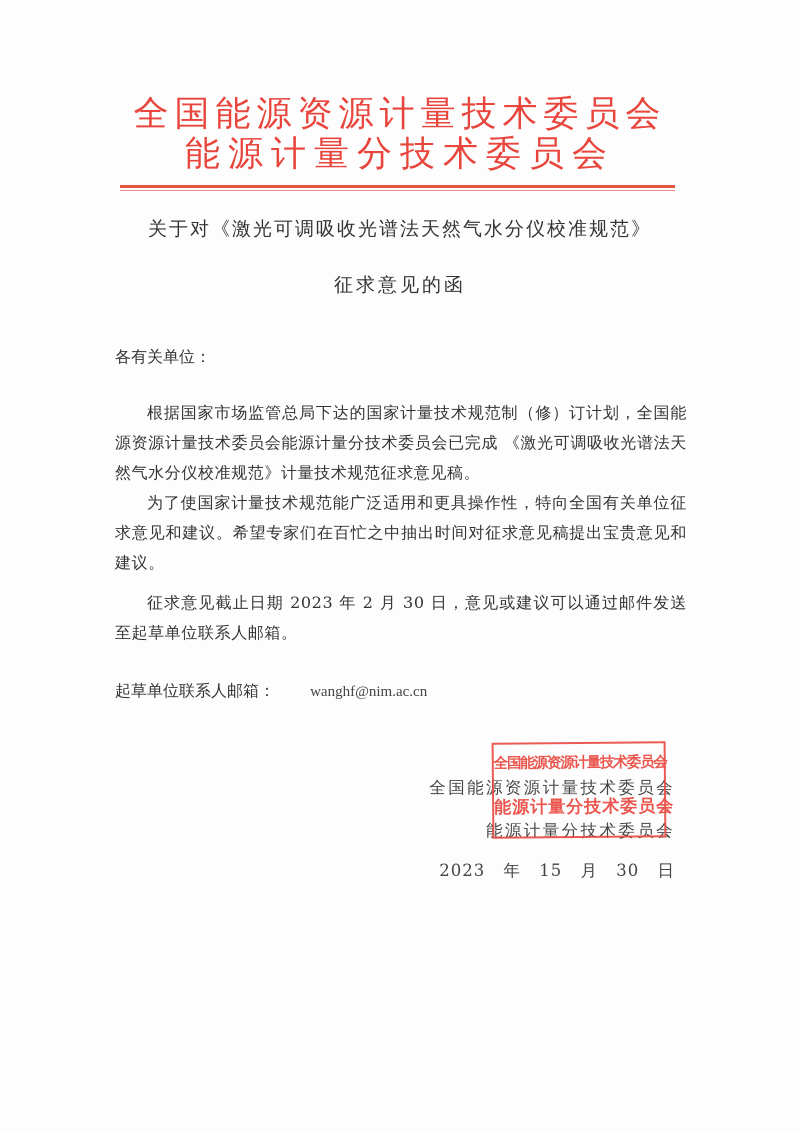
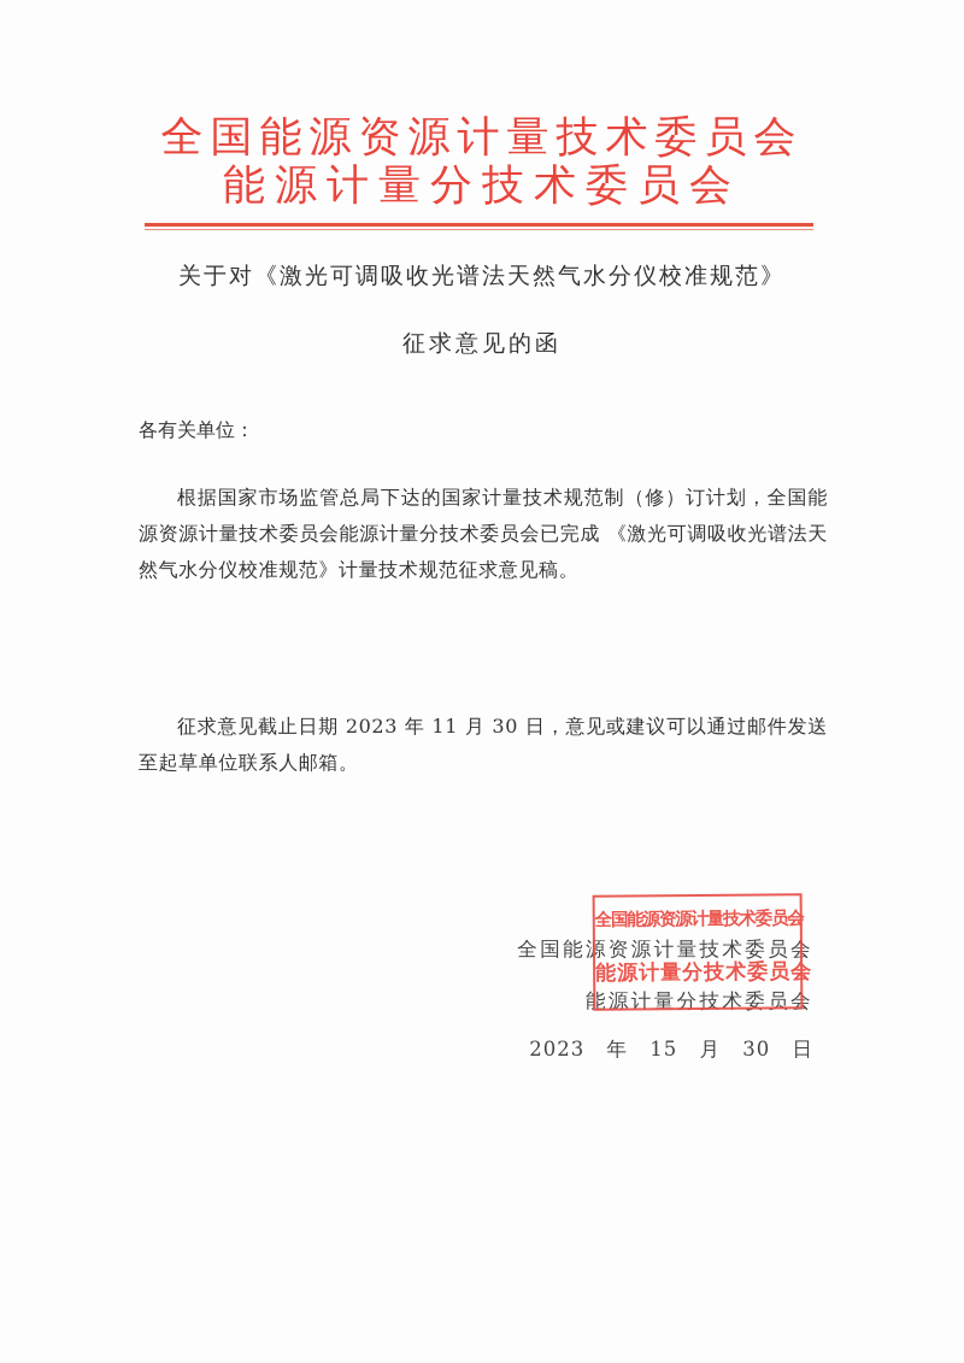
  全国能源资源计量技术委员会
  能源计量分技术委员会
  关于对《激光可调吸收光谱法天然气水分仪校准规范》
  征求意见的函
  各有关单位：
  根据国家市场监管总局下达的国家计量技术规范制（修）订计划，全国能源资源计量技术委员会能源计量分技术委员会已完成 《激光可调吸收光谱法天然气水分仪校准规范》计量技术规范征求意见稿。
- 为了使国家计量技术规范能广泛适用和更具操作性，特向全国有关单位征求意见和建议。希望专家们在百忙之中抽出时间对征求意见稿提出宝贵意见和建议。
- 征求意见截止日期 2023 年 2 月 30 日，意见或建议可以通过邮件发送至起草单位联系人邮箱。
+ 征求意见截止日期 2023 年 11 月 30 日，意见或建议可以通过邮件发送至起草单位联系人邮箱。
- 起草单位联系人邮箱： wanghf@nim.ac.cn
  全国能源资源计量技术委员会
  能源计量分技术委员会
  2023 年 15 月 30 日
  全国能源资源计量技术委员会
  能源计量分技术委员会
